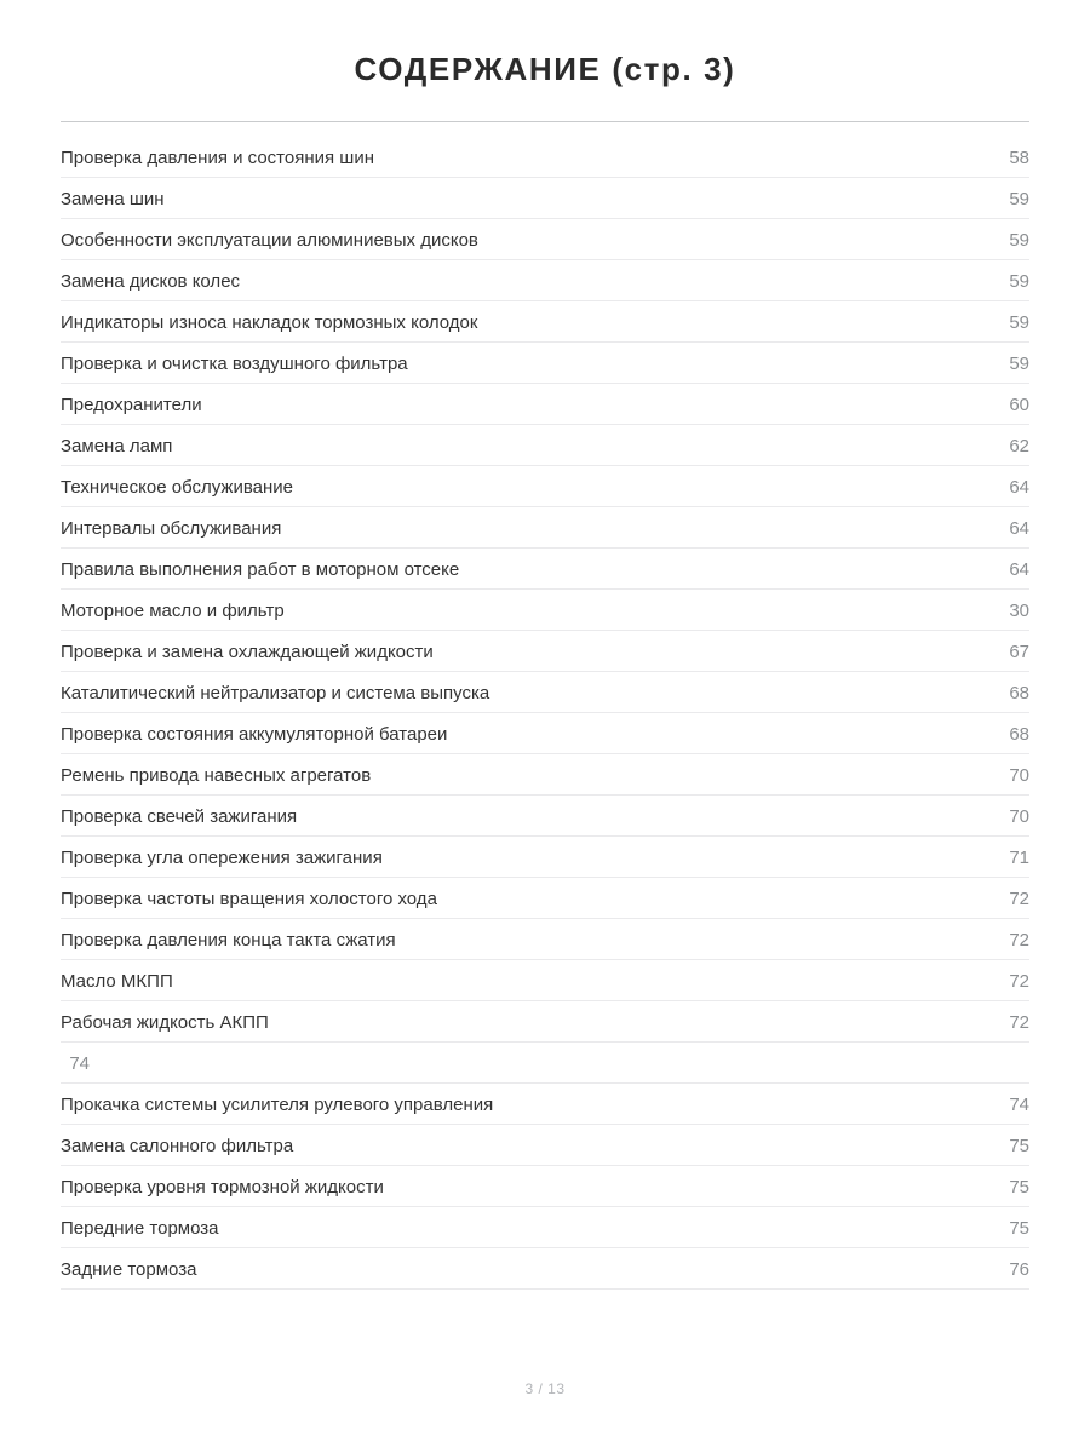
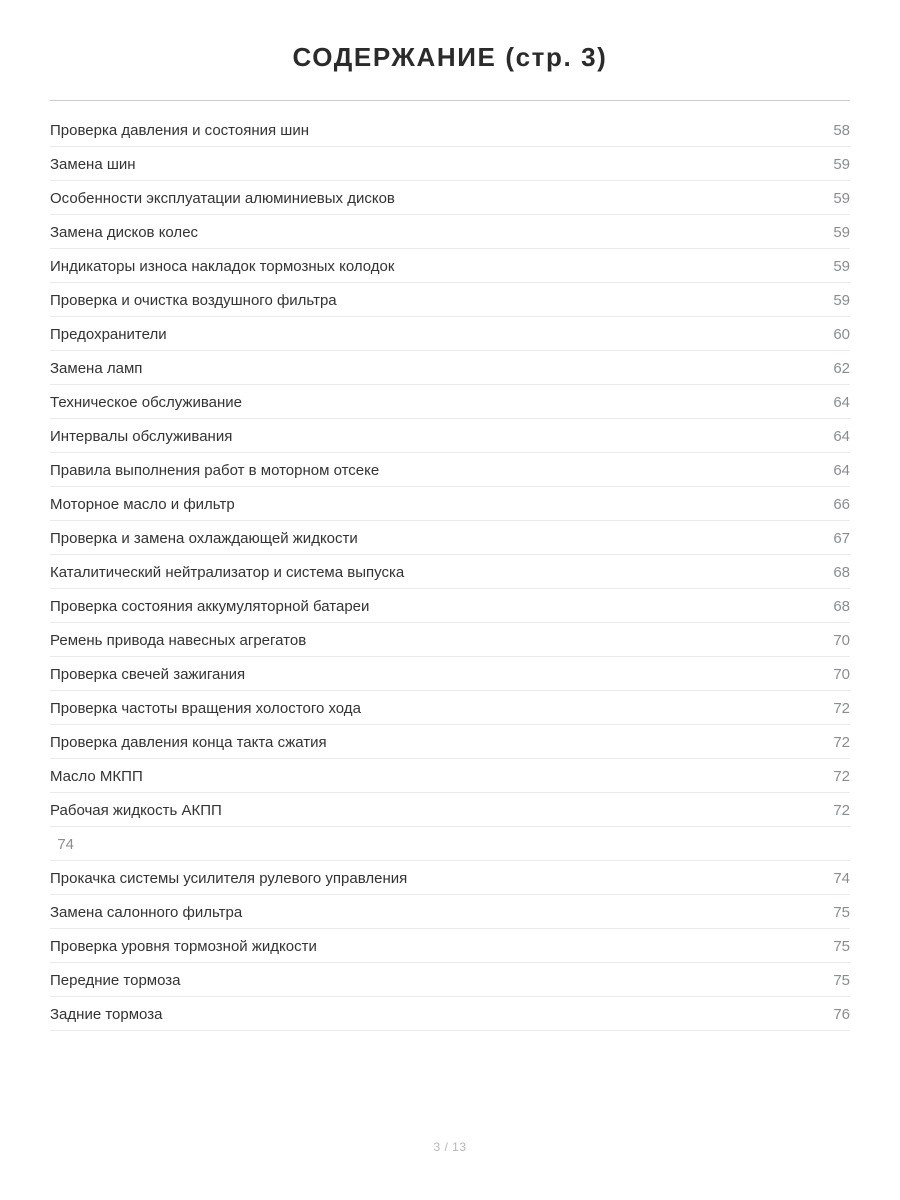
  СОДЕРЖАНИЕ (стр. 3)
  Проверка давления и состояния шин
  58
  Замена шин
  59
  Особенности эксплуатации алюминиевых дисков
  59
  Замена дисков колес
  59
  Индикаторы износа накладок тормозных колодок
  59
  Проверка и очистка воздушного фильтра
  59
  Предохранители
  60
  Замена ламп
  62
  Техническое обслуживание
  64
  Интервалы обслуживания
  64
  Правила выполнения работ в моторном отсеке
  64
  Моторное масло и фильтр
- 30
+ 66
  Проверка и замена охлаждающей жидкости
  67
  Каталитический нейтрализатор и система выпуска
  68
  Проверка состояния аккумуляторной батареи
  68
  Ремень привода навесных агрегатов
  70
  Проверка свечей зажигания
  70
- Проверка угла опережения зажигания
- 71
  Проверка частоты вращения холостого хода
  72
  Проверка давления конца такта сжатия
  72
  Масло МКПП
  72
  Рабочая жидкость АКПП
  72
  74
  Прокачка системы усилителя рулевого управления
  74
  Замена салонного фильтра
  75
  Проверка уровня тормозной жидкости
  75
  Передние тормоза
  75
  Задние тормоза
  76
  3 / 13
